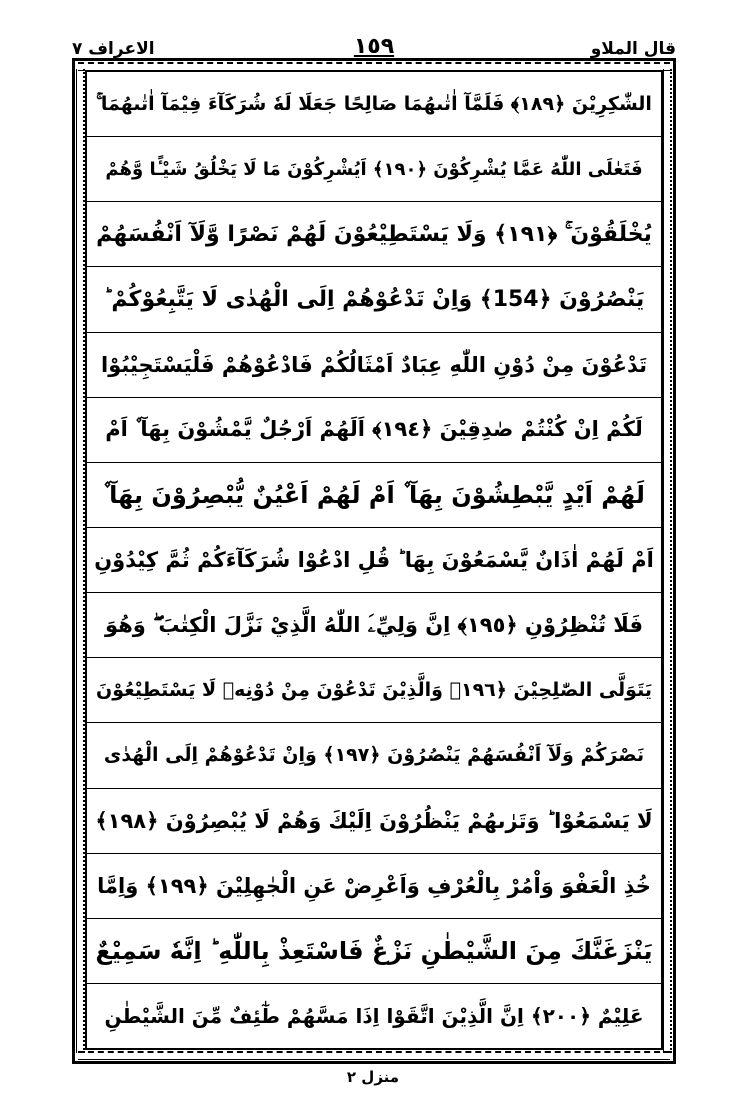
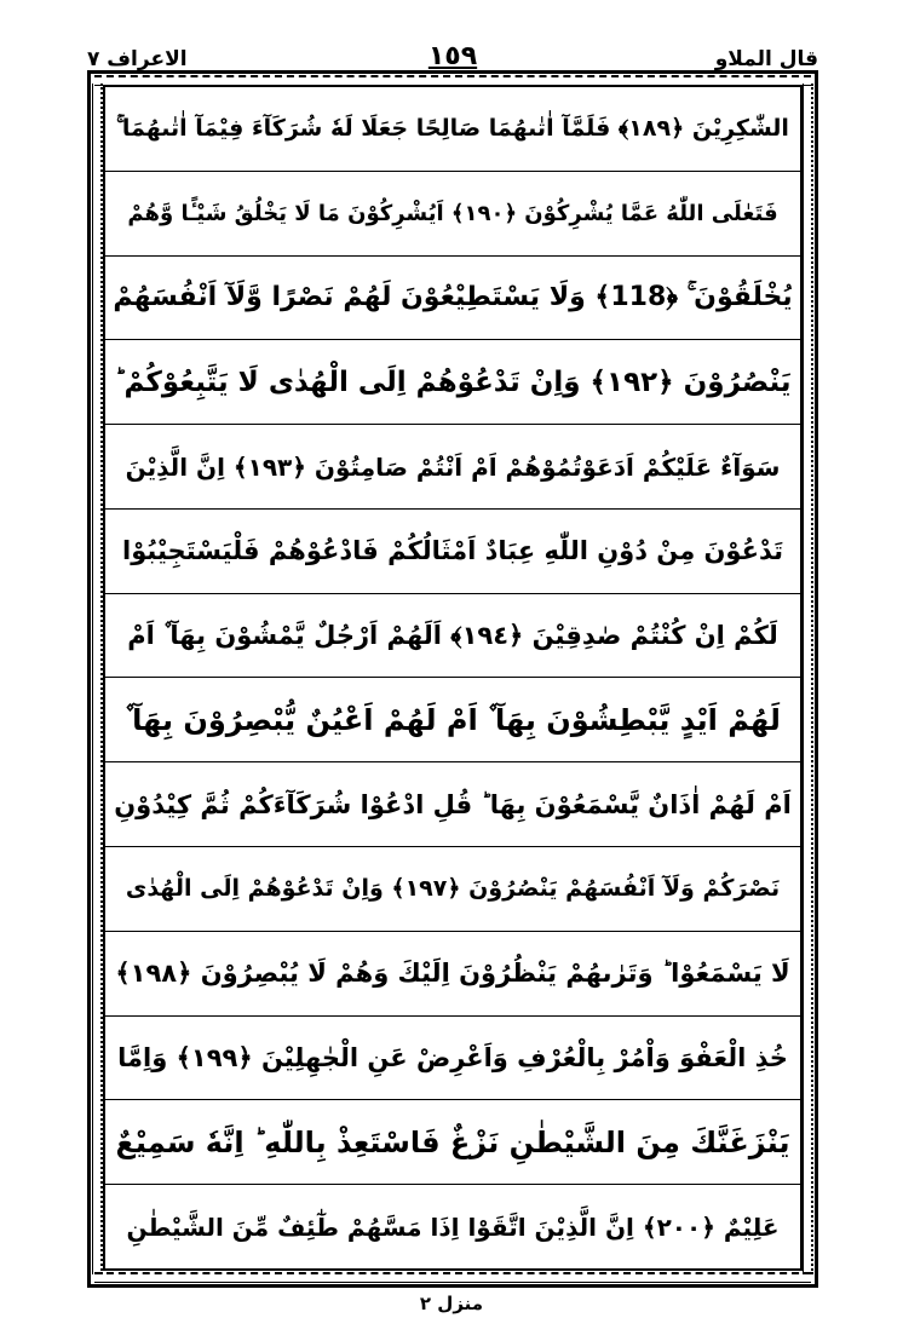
  الاعراف ٧
  ١٥٩
  قال الملاو
  الشّٰكِرِيْنَ ﴿١٨٩﴾ فَلَمَّآ اٰتٰىهُمَا صَالِحًا جَعَلَا لَهٗ شُرَكَآءَ فِيْمَآ اٰتٰىهُمَا ۚ
  فَتَعٰلَى اللّٰهُ عَمَّا يُشْرِكُوْنَ ﴿١٩٠﴾ اَيُشْرِكُوْنَ مَا لَا يَخْلُقُ شَيْـًٔا وَّهُمْ
- يُخْلَقُوْنَ ۚ ﴿١٩١﴾ وَلَا يَسْتَطِيْعُوْنَ لَهُمْ نَصْرًا وَّلَآ اَنْفُسَهُمْ
+ يُخْلَقُوْنَ ۚ ﴿118﴾ وَلَا يَسْتَطِيْعُوْنَ لَهُمْ نَصْرًا وَّلَآ اَنْفُسَهُمْ
- يَنْصُرُوْنَ ﴿154﴾ وَاِنْ تَدْعُوْهُمْ اِلَى الْهُدٰى لَا يَتَّبِعُوْكُمْ ؕ
+ يَنْصُرُوْنَ ﴿١٩٢﴾ وَاِنْ تَدْعُوْهُمْ اِلَى الْهُدٰى لَا يَتَّبِعُوْكُمْ ؕ
+ سَوَآءٌ عَلَيْكُمْ اَدَعَوْتُمُوْهُمْ اَمْ اَنْتُمْ صَامِتُوْنَ ﴿١٩٣﴾ اِنَّ الَّذِيْنَ
  تَدْعُوْنَ مِنْ دُوْنِ اللّٰهِ عِبَادٌ اَمْثَالُكُمْ فَادْعُوْهُمْ فَلْيَسْتَجِيْبُوْا
  لَكُمْ اِنْ كُنْتُمْ صٰدِقِيْنَ ﴿١٩٤﴾ اَلَهُمْ اَرْجُلٌ يَّمْشُوْنَ بِهَآ ۫ اَمْ
  لَهُمْ اَيْدٍ يَّبْطِشُوْنَ بِهَآ ۫ اَمْ لَهُمْ اَعْيُنٌ يُّبْصِرُوْنَ بِهَآ ۫
  اَمْ لَهُمْ اٰذَانٌ يَّسْمَعُوْنَ بِهَا ؕ قُلِ ادْعُوْا شُرَكَآءَكُمْ ثُمَّ كِيْدُوْنِ
- فَلَا تُنْظِرُوْنِ ﴿١٩٥﴾ اِنَّ وَلِيِّۦَ اللّٰهُ الَّذِيْ نَزَّلَ الْكِتٰبَ ۖ وَهُوَ
- يَتَوَلَّى الصّٰلِحِيْنَ ﴿١٩٦﴾ وَالَّذِيْنَ تَدْعُوْنَ مِنْ دُوْنِهٖ لَا يَسْتَطِيْعُوْنَ
  نَصْرَكُمْ وَلَآ اَنْفُسَهُمْ يَنْصُرُوْنَ ﴿١٩٧﴾ وَاِنْ تَدْعُوْهُمْ اِلَى الْهُدٰى
  لَا يَسْمَعُوْا ؕ وَتَرٰىهُمْ يَنْظُرُوْنَ اِلَيْكَ وَهُمْ لَا يُبْصِرُوْنَ ﴿١٩٨﴾
  خُذِ الْعَفْوَ وَاْمُرْ بِالْعُرْفِ وَاَعْرِضْ عَنِ الْجٰهِلِيْنَ ﴿١٩٩﴾ وَاِمَّا
  يَنْزَغَنَّكَ مِنَ الشَّيْطٰنِ نَزْغٌ فَاسْتَعِذْ بِاللّٰهِ ؕ اِنَّهٗ سَمِيْعٌ
  عَلِيْمٌ ﴿٢٠٠﴾ اِنَّ الَّذِيْنَ اتَّقَوْا اِذَا مَسَّهُمْ طٰٓئِفٌ مِّنَ الشَّيْطٰنِ
  منزل ٢
